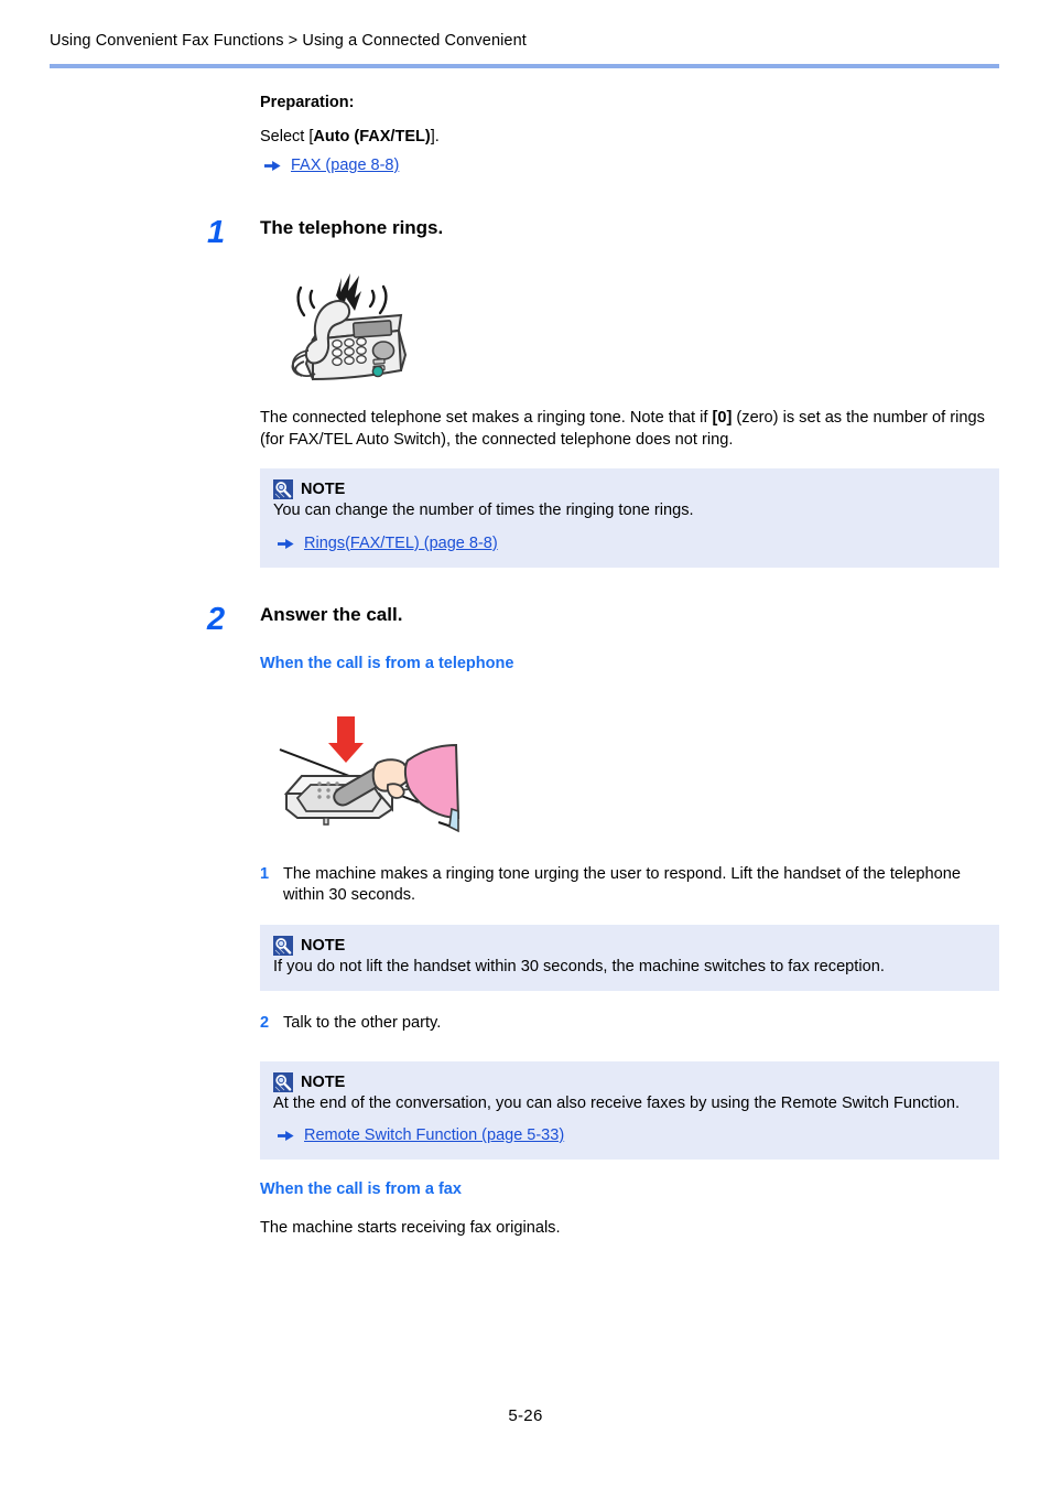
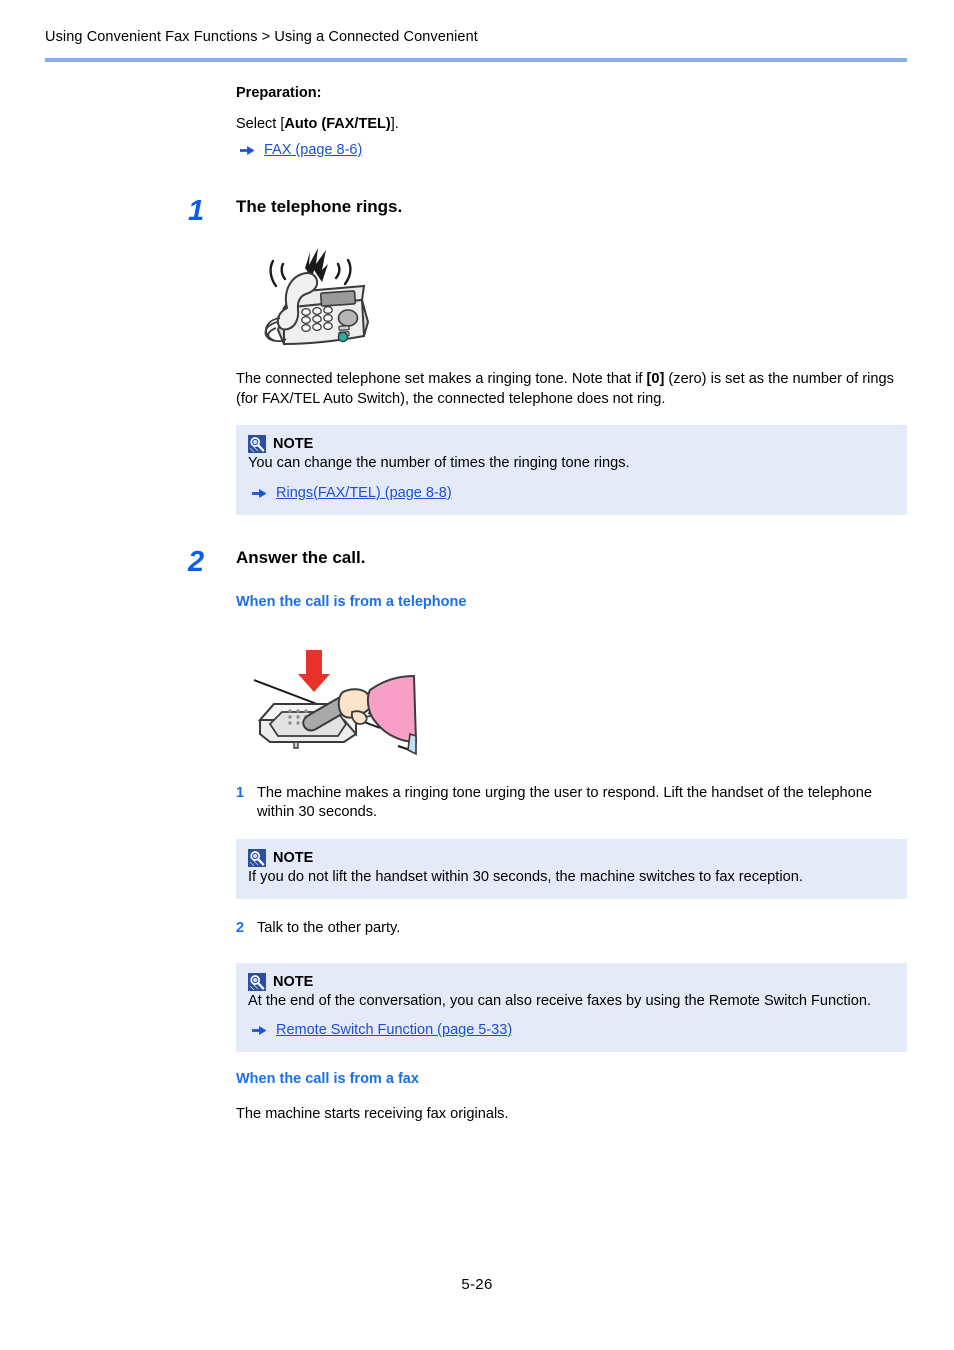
  Using Convenient Fax Functions > Using a Connected Convenient
  Preparation:
  Select [Auto (FAX/TEL)].
- FAX (page 8-8)
+ FAX (page 8-6)
  1
  The telephone rings.
  The connected telephone set makes a ringing tone. Note that if [0] (zero) is set as the number of rings (for FAX/TEL Auto Switch), the connected telephone does not ring.
  NOTE
  You can change the number of times the ringing tone rings.
  Rings(FAX/TEL) (page 8-8)
  2
  Answer the call.
  When the call is from a telephone
  1
  The machine makes a ringing tone urging the user to respond. Lift the handset of the telephone within 30 seconds.
  NOTE
  If you do not lift the handset within 30 seconds, the machine switches to fax reception.
  2
  Talk to the other party.
  NOTE
  At the end of the conversation, you can also receive faxes by using the Remote Switch Function.
  Remote Switch Function (page 5-33)
  When the call is from a fax
  The machine starts receiving fax originals.
  5-26
